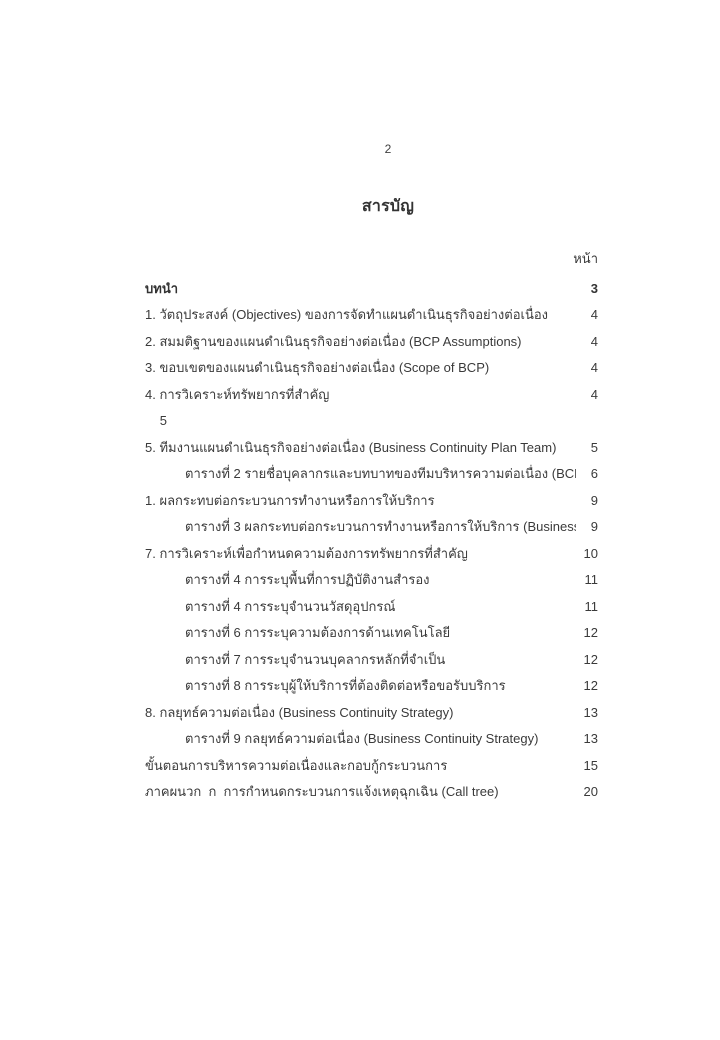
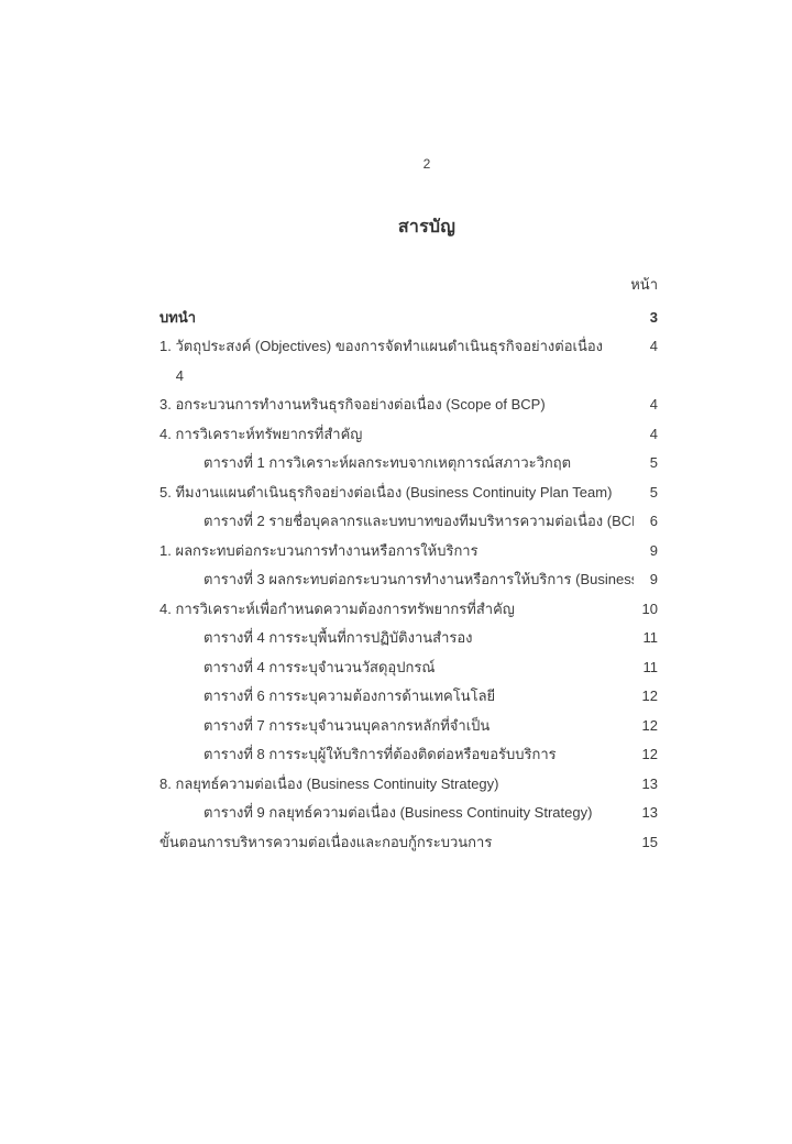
  2
  สารบัญ
  หน้า
  บทนำ
  3
  1. วัตถุประสงค์ (Objectives) ของการจัดทำแผนดำเนินธุรกิจอย่างต่อเนื่อง
  4
- 2. สมมติฐานของแผนดำเนินธุรกิจอย่างต่อเนื่อง (BCP Assumptions)
  4
- 3. ขอบเขตของแผนดำเนินธุรกิจอย่างต่อเนื่อง (Scope of BCP)
+ 3. อกระบวนการทำงานหรินธุรกิจอย่างต่อเนื่อง (Scope of BCP)
  4
  4. การวิเคราะห์ทรัพยากรที่สำคัญ
  4
+ ตารางที่ 1 การวิเคราะห์ผลกระทบจากเหตุการณ์สภาวะวิกฤต
  5
  5. ทีมงานแผนดำเนินธุรกิจอย่างต่อเนื่อง (Business Continuity Plan Team)
  5
  ตารางที่ 2 รายชื่อบุคลากรและบทบาทของทีมบริหารความต่อเนื่อง (BC
  6
  1. ผลกระทบต่อกระบวนการทำงานหรือการให้บริการ
  9
  ตารางที่ 3 ผลกระทบต่อกระบวนการทำงานหรือการให้บริการ (Busines
  9
- 7. การวิเคราะห์เพื่อกำหนดความต้องการทรัพยากรที่สำคัญ
+ 4. การวิเคราะห์เพื่อกำหนดความต้องการทรัพยากรที่สำคัญ
  10
  ตารางที่ 4 การระบุพื้นที่การปฏิบัติงานสำรอง
  11
  ตารางที่ 4 การระบุจำนวนวัสดุอุปกรณ์
  11
  ตารางที่ 6 การระบุความต้องการด้านเทคโนโลยี
  12
  ตารางที่ 7 การระบุจำนวนบุคลากรหลักที่จำเป็น
  12
  ตารางที่ 8 การระบุผู้ให้บริการที่ต้องติดต่อหรือขอรับบริการ
  12
  8. กลยุทธ์ความต่อเนื่อง (Business Continuity Strategy)
  13
  ตารางที่ 9 กลยุทธ์ความต่อเนื่อง (Business Continuity Strategy)
  13
  ขั้นตอนการบริหารความต่อเนื่องและกอบกู้กระบวนการ
  15
- ภาคผนวก ก การกำหนดกระบวนการแจ้งเหตุฉุกเฉิน (Call tree)
- 20
